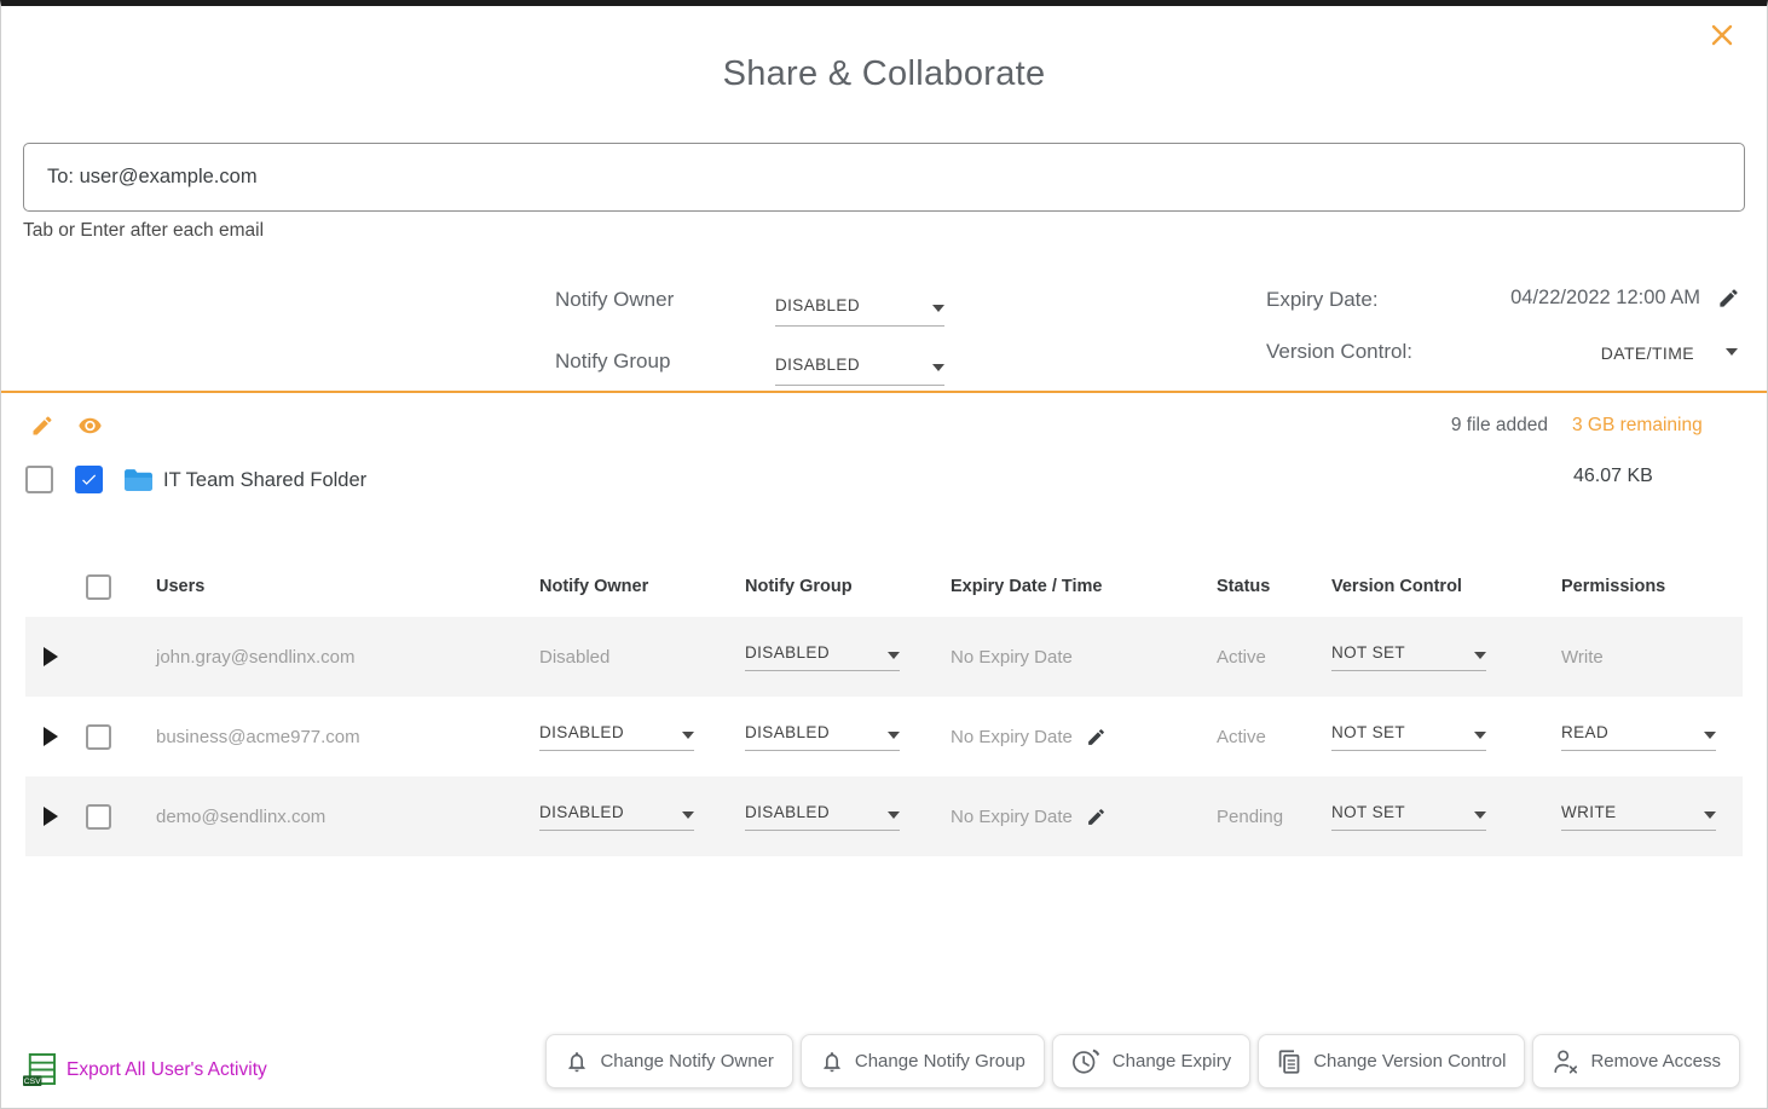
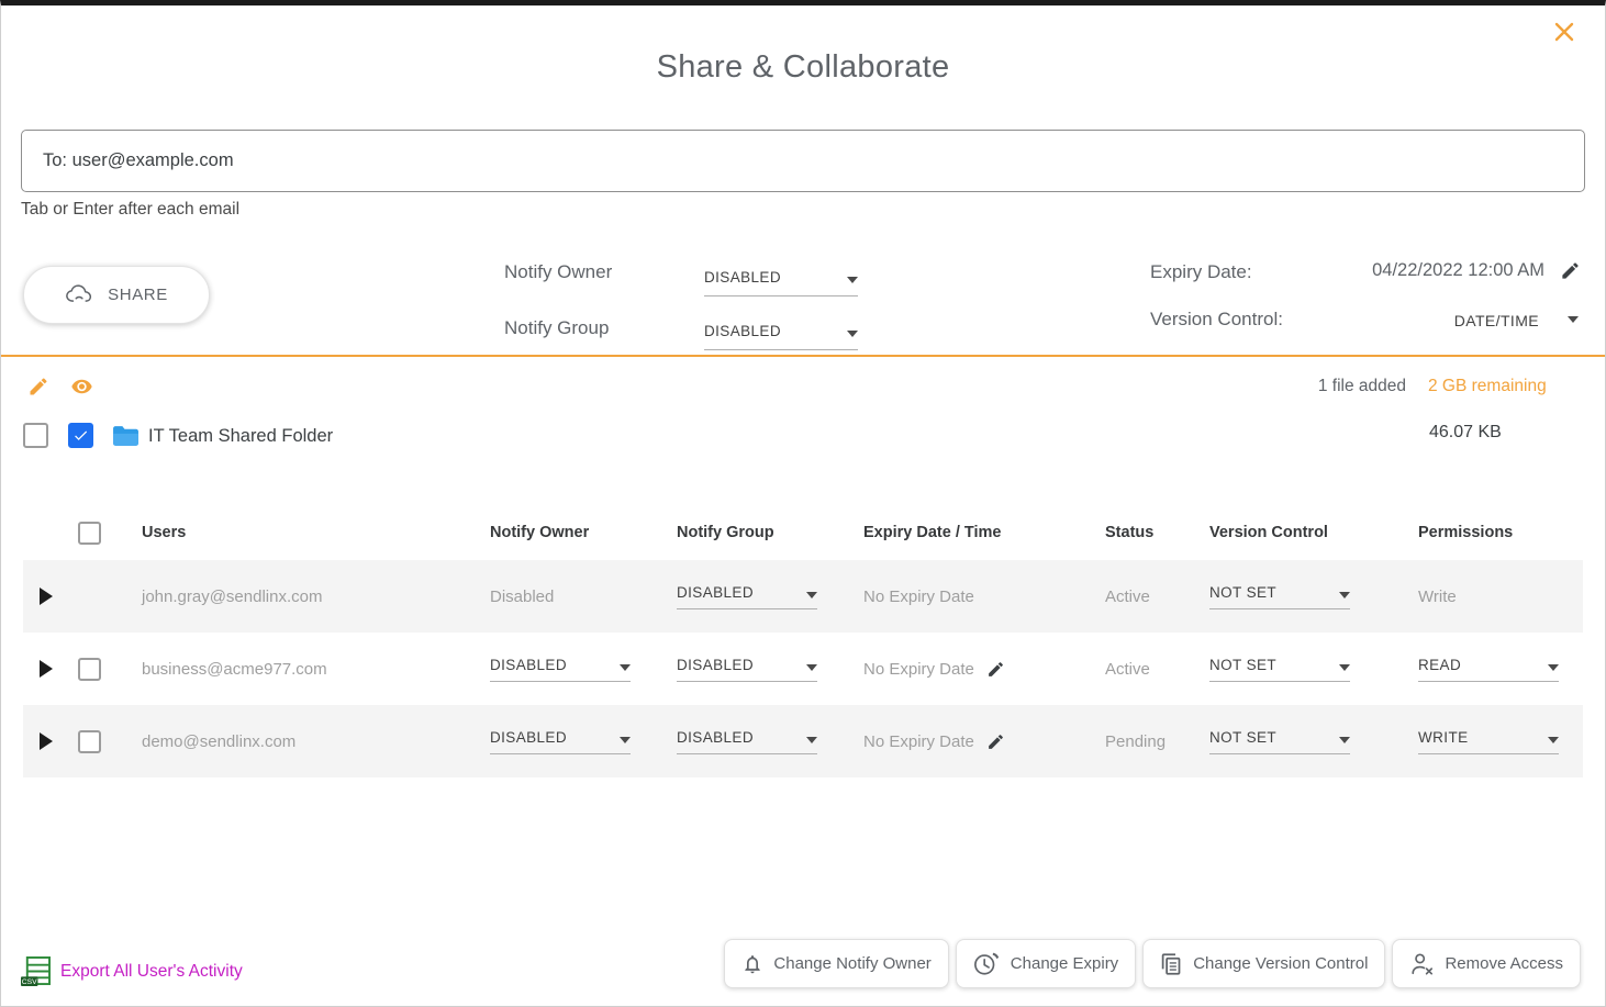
  Share & Collaborate
  To: user@example.com
  Tab or Enter after each email
+ SHARE
  Notify Owner
  DISABLED
  Notify Group
  DISABLED
  Expiry Date:
  04/22/2022 12:00 AM
  Version Control:
  DATE/TIME
- 9 file added
+ 1 file added
- 3 GB remaining
+ 2 GB remaining
  IT Team Shared Folder
  46.07 KB
  Users
  Notify Owner
  Notify Group
  Expiry Date / Time
  Status
  Version Control
  Permissions
  john.gray@sendlinx.com
  Disabled
  DISABLED
  No Expiry Date
  Active
  NOT SET
  Write
  business@acme977.com
  DISABLED
  DISABLED
  No Expiry Date
  Active
  NOT SET
  READ
  demo@sendlinx.com
  DISABLED
  DISABLED
  No Expiry Date
  Pending
  NOT SET
  WRITE
  Export All User's Activity
  Change Notify Owner
- Change Notify Group
  Change Expiry
  Change Version Control
  Remove Access
